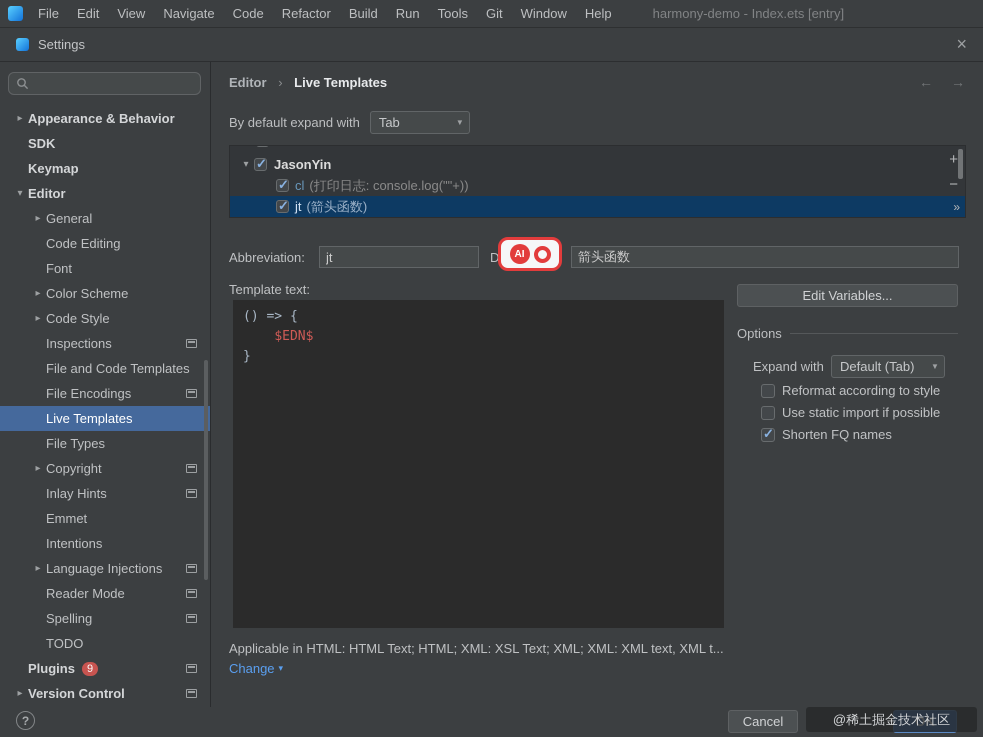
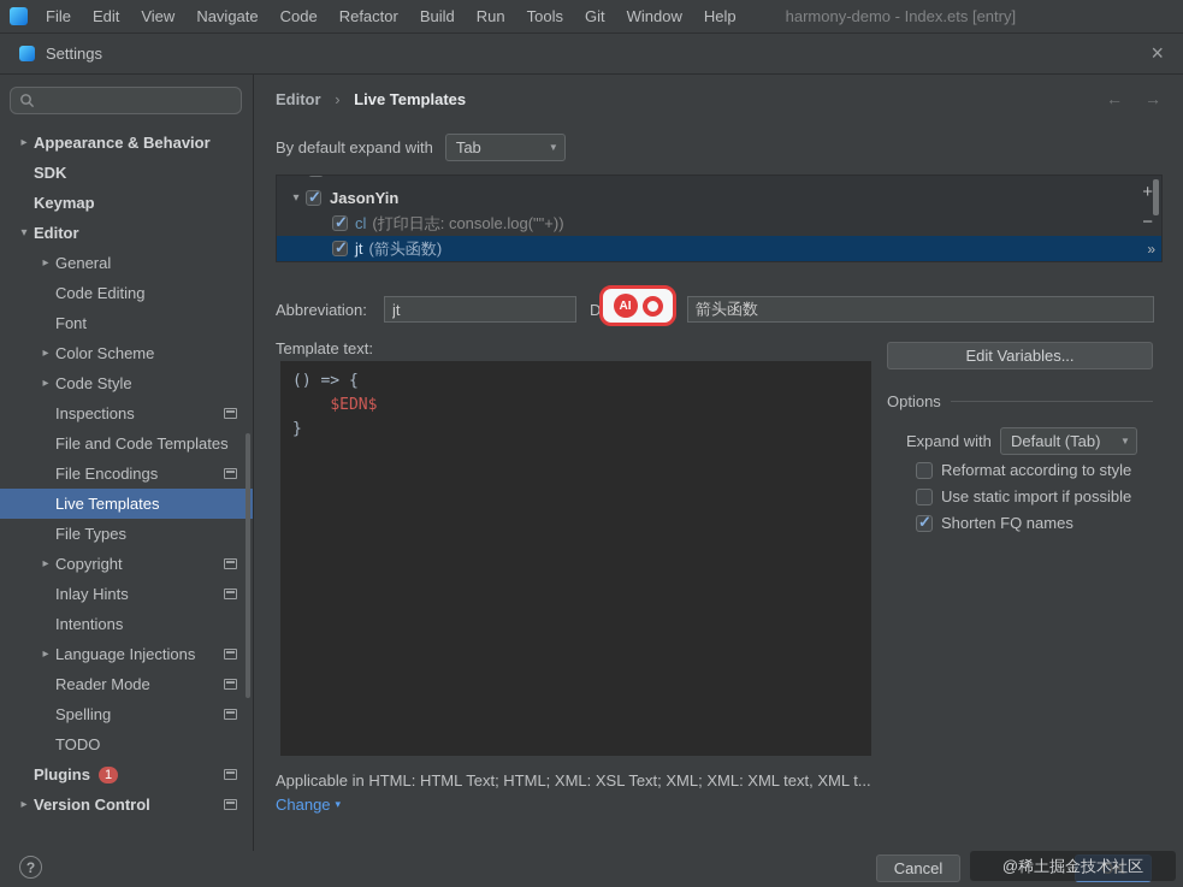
  File
  Edit
  View
  Navigate
  Code
  Refactor
  Build
  Run
  Tools
  Git
  Window
  Help
  harmony-demo - Index.ets [entry]
  Settings
  ×
  ▸
  Appearance & Behavior
  SDK
  Keymap
  ▾
  Editor
  ▸
  General
  Code Editing
  Font
  ▸
  Color Scheme
  ▸
  Code Style
  Inspections
  File and Code Templates
  File Encodings
  Live Templates
  File Types
  ▸
  Copyright
  Inlay Hints
- Emmet
  Intentions
  ▸
  Language Injections
  Reader Mode
  Spelling
  TODO
  Plugins
- 9
+ 1
  ▸
  Version Control
  Editor › Live Templates
  ←
  →
  By default expand with
  Tab
  ▼
  ▾
  JasonYin
  cl
  (打印日志: console.log(""+))
  jt
  (箭头函数)
  +
  −
  »
  Abbreviation:
  jt
  AI
  箭头函数
  Template text:
  () => {
  $EDN$
  }
  Edit Variables...
  Options
  Expand with
  Default (Tab)
  ▼
  Reformat according to style
  Use static import if possible
  Shorten FQ names
  Applicable in HTML: HTML Text; HTML; XML: XSL Text; XML; XML: XML text, XML t...
  Change
  ▾
  ?
  Cancel
  OK
  @稀土掘金技术社区
